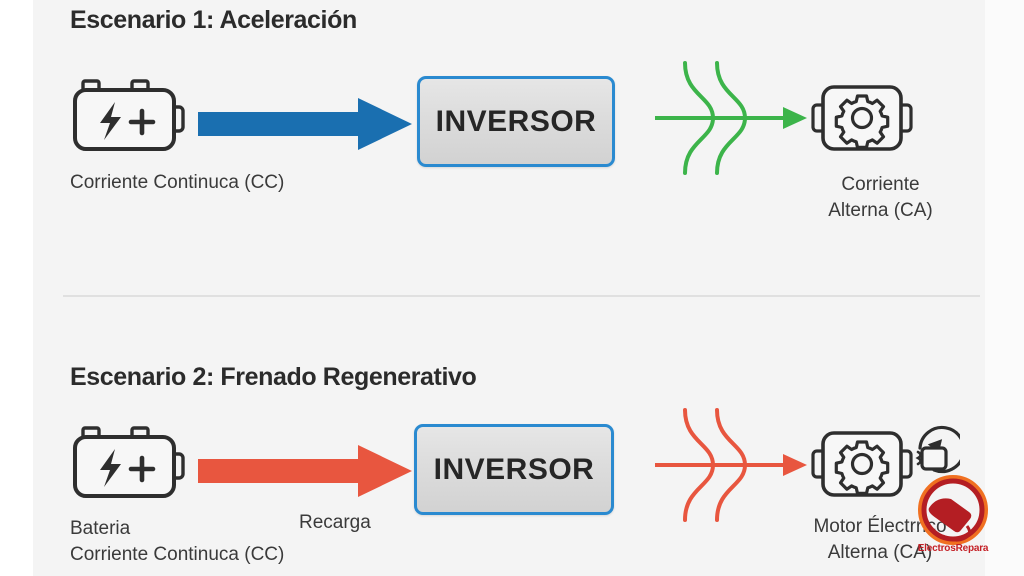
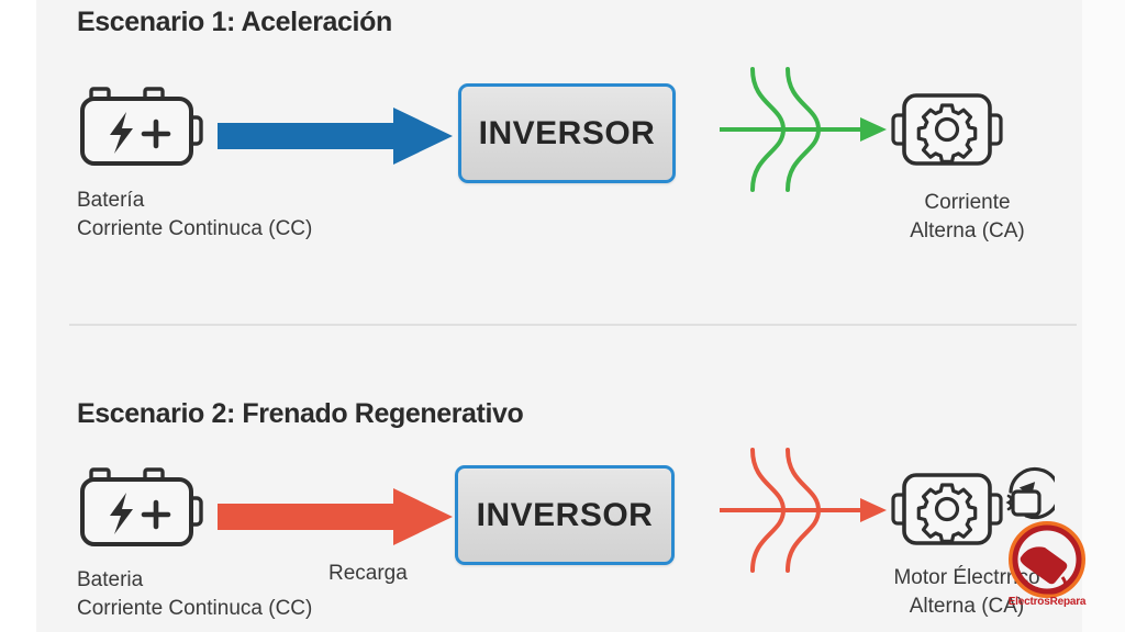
  Escenario 1: Aceleración
+ Batería
  Corriente Continuca (CC)
  INVERSOR
  Corriente
  Alterna (CA)
  Escenario 2: Frenado Regenerativo
  Bateria
  Corriente Continuca (CC)
  Recarga
  INVERSOR
  Motor Électrro
  Alterna (CA)
  ElectrosRepara
